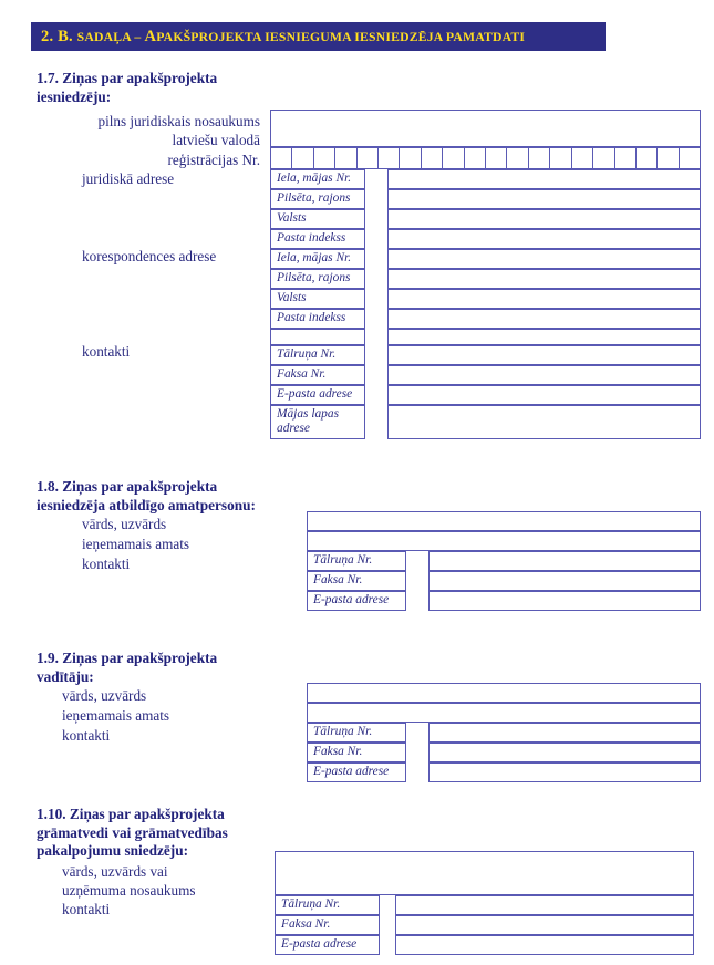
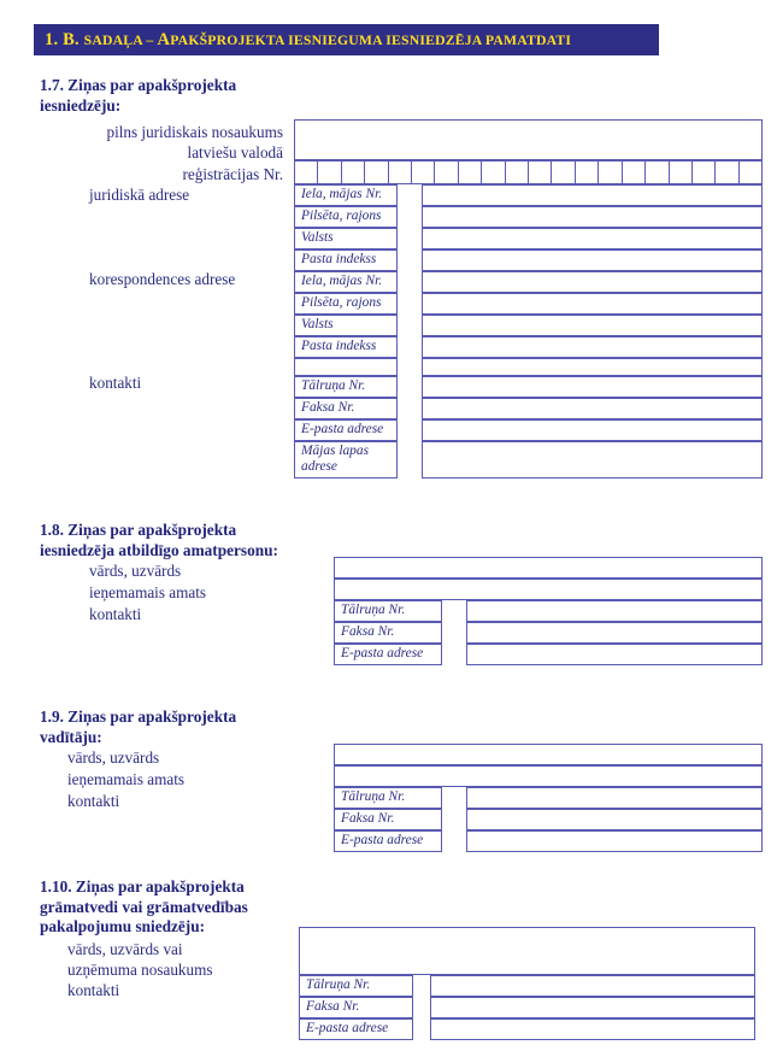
- 2. B. SADAĻA – APAKŠPROJEKTA IESNIEGUMA IESNIEDZĒJA PAMATDATI
+ 1. B. SADAĻA – APAKŠPROJEKTA IESNIEGUMA IESNIEDZĒJA PAMATDATI
  1.7. Ziņas par apakšprojekta
  iesniedzēju:
  pilns juridiskais nosaukums
  latviešu valodā
  reģistrācijas Nr.
  juridiskā adrese
  korespondences adrese
  kontakti
  Iela, mājas Nr.
  Pilsēta, rajons
  Valsts
  Pasta indekss
  Iela, mājas Nr.
  Pilsēta, rajons
  Valsts
  Pasta indekss
  Tālruņa Nr.
  Faksa Nr.
  E-pasta adrese
  Mājas lapas
  adrese
  1.8. Ziņas par apakšprojekta
  iesniedzēja atbildīgo amatpersonu:
  vārds, uzvārds
  ieņemamais amats
  kontakti
  Tālruņa Nr.
  Faksa Nr.
  E-pasta adrese
  1.9. Ziņas par apakšprojekta
  vadītāju:
  vārds, uzvārds
  ieņemamais amats
  kontakti
  Tālruņa Nr.
  Faksa Nr.
  E-pasta adrese
  1.10. Ziņas par apakšprojekta
  grāmatvedi vai grāmatvedības
  pakalpojumu sniedzēju:
  vārds, uzvārds vai
  uzņēmuma nosaukums
  kontakti
  Tālruņa Nr.
  Faksa Nr.
  E-pasta adrese
